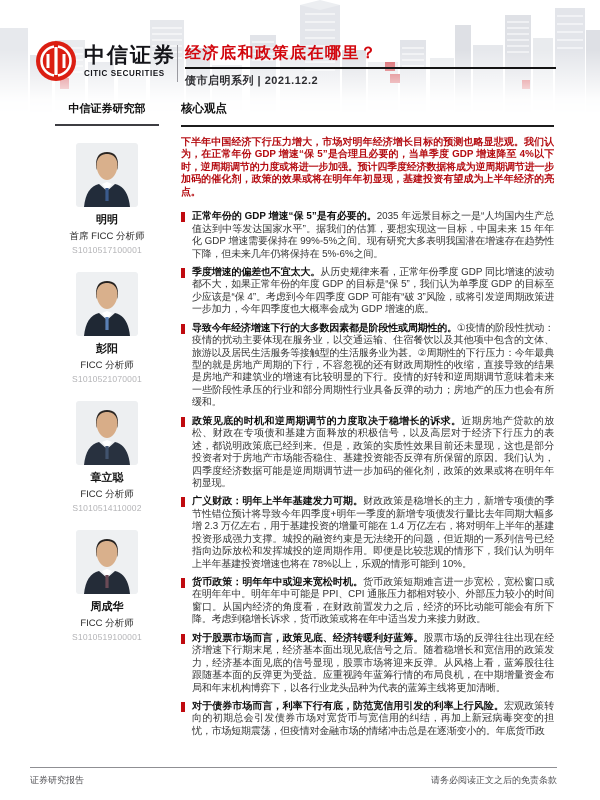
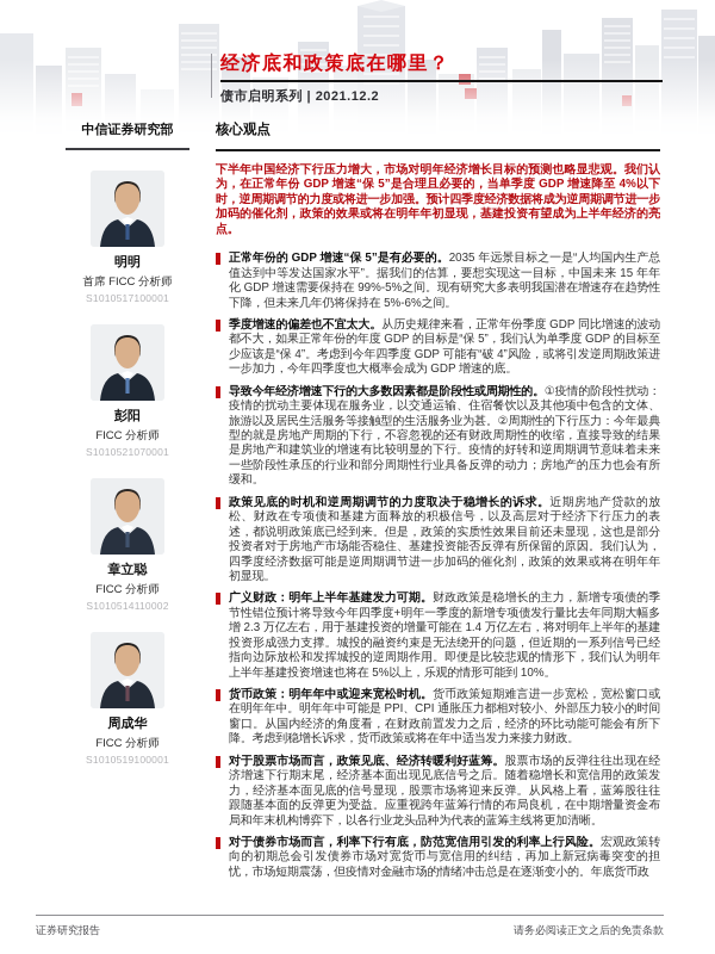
- 中信证券
- CITIC SECURITIES
  经济底和政策底在哪里？
  债市启明系列 | 2021.12.2
  中信证券研究部
  明明
  首席 FICC 分析师
  S1010517100001
  彭阳
  FICC 分析师
  S1010521070001
  章立聪
  FICC 分析师
  S1010514110002
  周成华
  FICC 分析师
  S1010519100001
  核心观点
  下半年中国经济下行压力增大，市场对明年经济增长目标的预测也略显悲观。我们认为，在正常年份 GDP 增速“保 5”是合理且必要的，当单季度 GDP 增速降至 4%以下时，逆周期调节的力度或将进一步加强。预计四季度经济数据将成为逆周期调节进一步加码的催化剂，政策的效果或将在明年年初显现，基建投资有望成为上半年经济的亮点。
  正常年份的 GDP 增速“保 5”是有必要的。2035 年远景目标之一是“人均国内生产总值达到中等发达国家水平”。据我们的估算，要想实现这一目标，中国未来 15 年年化 GDP 增速需要保持在 99%-5%之间。现有研究大多表明我国潜在增速存在趋势性下降，但未来几年仍将保持在 5%-6%之间。
- 季度增速的偏差也不宜太大。从历史规律来看，正常年份季度 GDP 同比增速的波动都不大，如果正常年份的年度 GDP 的目标是“保 5”，我们认为单季度 GDP 的目标至少应该是“保 4”。考虑到今年四季度 GDP 可能有“破 3”风险，或将引发逆周期政策进一步加力，今年四季度也大概率会成为 GDP 增速的底。
+ 季度增速的偏差也不宜太大。从历史规律来看，正常年份季度 GDP 同比增速的波动都不大，如果正常年份的年度 GDP 的目标是“保 5”，我们认为单季度 GDP 的目标至少应该是“保 4”。考虑到今年四季度 GDP 可能有“破 4”风险，或将引发逆周期政策进一步加力，今年四季度也大概率会成为 GDP 增速的底。
  导致今年经济增速下行的大多数因素都是阶段性或周期性的。①疫情的阶段性扰动：疫情的扰动主要体现在服务业，以交通运输、住宿餐饮以及其他项中包含的文体、旅游以及居民生活服务等接触型的生活服务业为甚。②周期性的下行压力：今年最典型的就是房地产周期的下行，不容忽视的还有财政周期性的收缩，直接导致的结果是房地产和建筑业的增速有比较明显的下行。疫情的好转和逆周期调节意味着未来一些阶段性承压的行业和部分周期性行业具备反弹的动力；房地产的压力也会有所缓和。
  政策见底的时机和逆周期调节的力度取决于稳增长的诉求。近期房地产贷款的放松、财政在专项债和基建方面释放的积极信号，以及高层对于经济下行压力的表述，都说明政策底已经到来。但是，政策的实质性效果目前还未显现，这也是部分投资者对于房地产市场能否稳住、基建投资能否反弹有所保留的原因。我们认为，四季度经济数据可能是逆周期调节进一步加码的催化剂，政策的效果或将在明年年初显现。
- 广义财政：明年上半年基建发力可期。财政政策是稳增长的主力，新增专项债的季节性错位预计将导致今年四季度+明年一季度的新增专项债发行量比去年同期大幅多增 2.3 万亿左右，用于基建投资的增量可能在 1.4 万亿左右，将对明年上半年的基建投资形成强力支撑。城投的融资约束是无法绕开的问题，但近期的一系列信号已经指向边际放松和发挥城投的逆周期作用。即便是比较悲观的情形下，我们认为明年上半年基建投资增速也将在 78%以上，乐观的情形可能到 10%。
+ 广义财政：明年上半年基建发力可期。财政政策是稳增长的主力，新增专项债的季节性错位预计将导致今年四季度+明年一季度的新增专项债发行量比去年同期大幅多增 2.3 万亿左右，用于基建投资的增量可能在 1.4 万亿左右，将对明年上半年的基建投资形成强力支撑。城投的融资约束是无法绕开的问题，但近期的一系列信号已经指向边际放松和发挥城投的逆周期作用。即便是比较悲观的情形下，我们认为明年上半年基建投资增速也将在 5%以上，乐观的情形可能到 10%。
  货币政策：明年年中或迎来宽松时机。货币政策短期难言进一步宽松，宽松窗口或在明年年中。明年年中可能是 PPI、CPI 通胀压力都相对较小、外部压力较小的时间窗口。从国内经济的角度看，在财政前置发力之后，经济的环比动能可能会有所下降。考虑到稳增长诉求，货币政策或将在年中适当发力来接力财政。
  对于股票市场而言，政策见底、经济转暖利好蓝筹。股票市场的反弹往往出现在经济增速下行期末尾，经济基本面出现见底信号之后。随着稳增长和宽信用的政策发力，经济基本面见底的信号显现，股票市场将迎来反弹。从风格上看，蓝筹股往往跟随基本面的反弹更为受益。应重视跨年蓝筹行情的布局良机，在中期增量资金布局和年末机构博弈下，以各行业龙头品种为代表的蓝筹主线将更加清晰。
  对于债券市场而言，利率下行有底，防范宽信用引发的利率上行风险。宏观政策转向的初期总会引发债券市场对宽货币与宽信用的纠结，再加上新冠病毒突变的担忧，市场短期震荡，但疫情对金融市场的情绪冲击总是在逐渐变小的。年底货币政
  证券研究报告
  请务必阅读正文之后的免责条款
